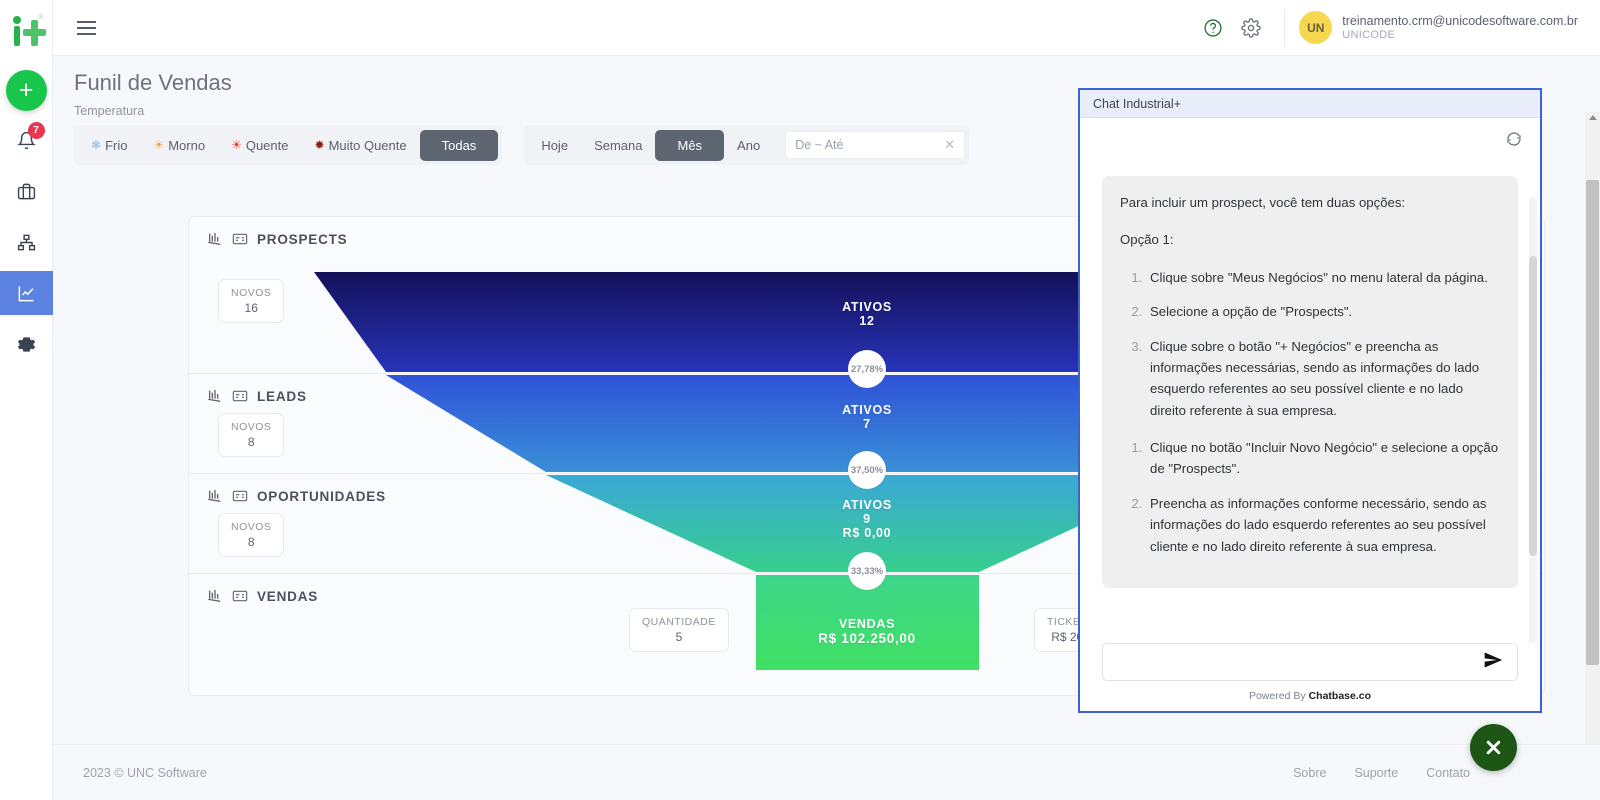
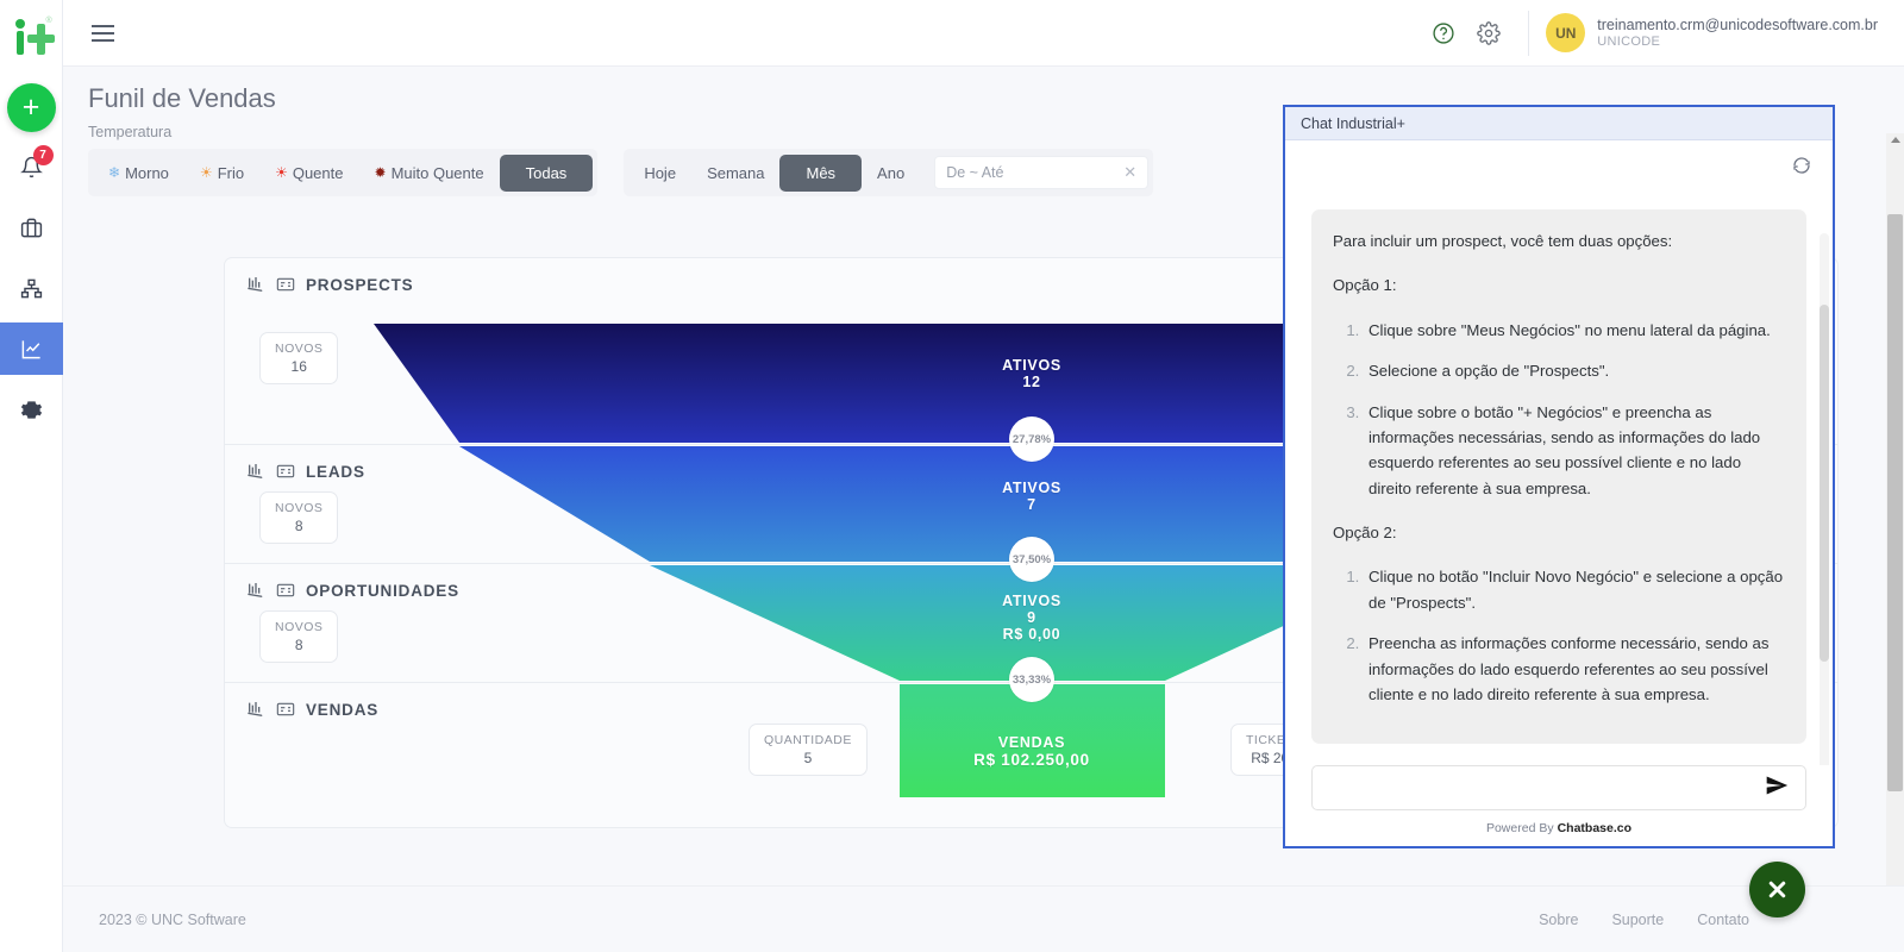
  +
  7
  UN
  treinamento.crm@unicodesoftware.com.br
  UNICODE
  Funil de Vendas
  Temperatura
  ❄
- Frio
+ Morno
  ☀
- Morno
+ Frio
  ☀
  Quente
  ✹
  Muito Quente
  Todas
  Hoje
  Semana
  Mês
  Ano
  De ~ Até
  ✕
  PROSPECTS
  NOVOS
  16
  LEADS
  NOVOS
  8
  OPORTUNIDADES
  NOVOS
  8
  VENDAS
  QUANTIDADE
  5
  ATIVOS
  12
  ATIVOS
  7
  ATIVOS
  9
  R$ 0,00
  VENDAS
  R$ 102.250,00
  27,78%
  37,50%
  33,33%
  2023 © UNC Software
  Sobre
  Suporte
  Contato
  Chat Industrial+
  Para incluir um prospect, você tem duas opções:
  Opção 1:
  Clique sobre "Meus Negócios" no menu lateral da página.
  Selecione a opção de "Prospects".
  Clique sobre o botão "+ Negócios" e preencha as informações necessárias, sendo as informações do lado esquerdo referentes ao seu possível cliente e no lado direito referente à sua empresa.
+ Opção 2:
  Clique no botão "Incluir Novo Negócio" e selecione a opção de "Prospects".
  Preencha as informações conforme necessário, sendo as informações do lado esquerdo referentes ao seu possível cliente e no lado direito referente à sua empresa.
  Powered By
  Chatbase.co
